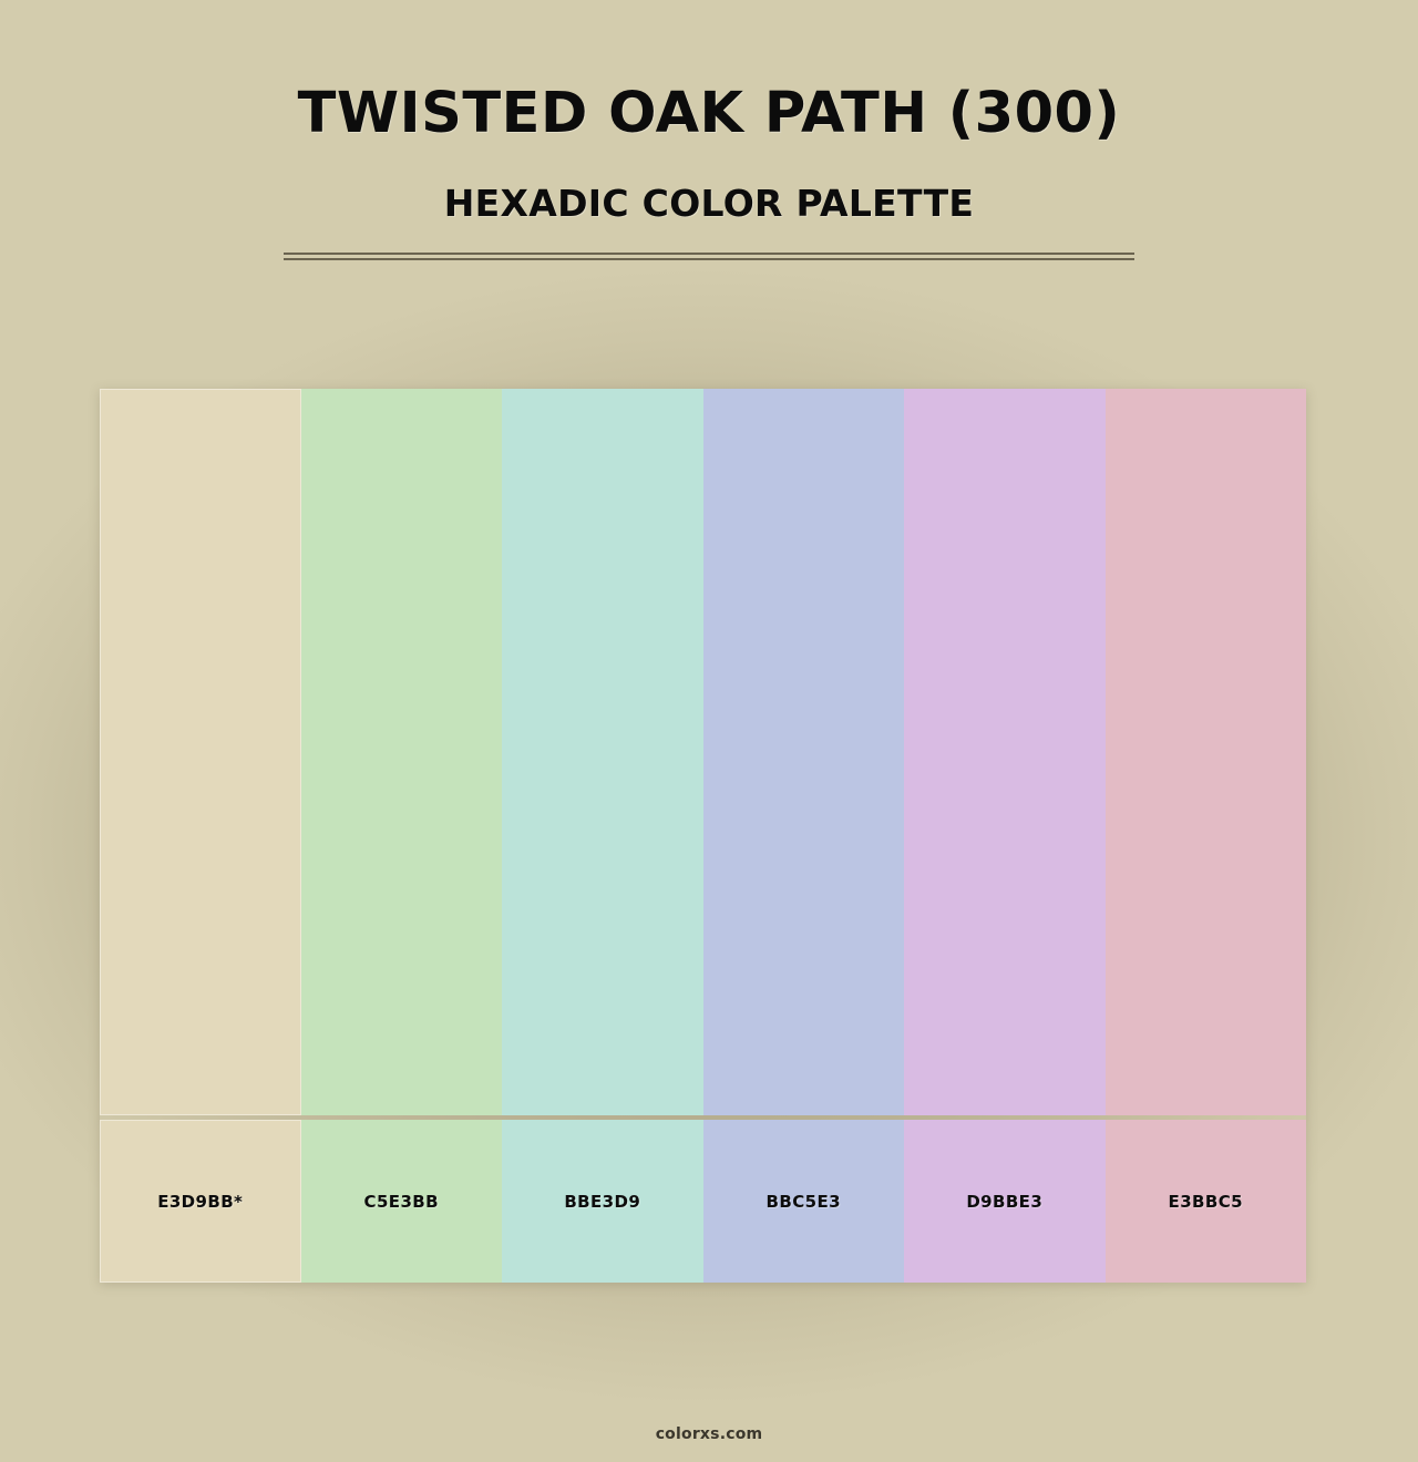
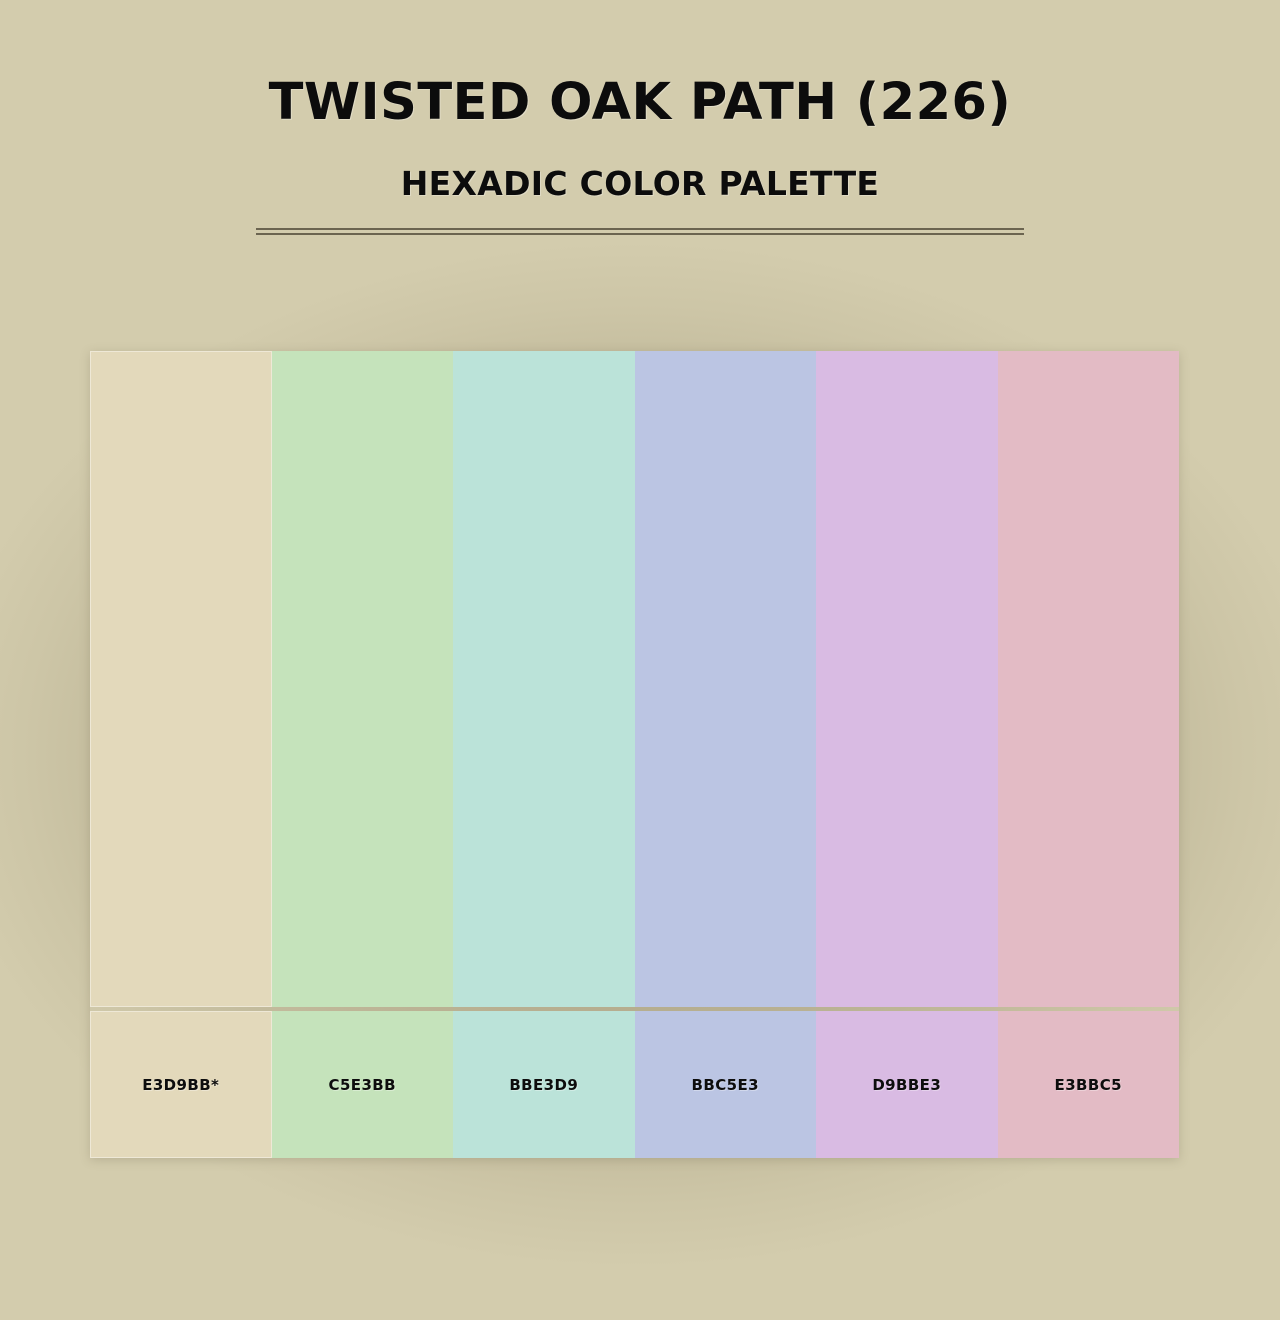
- TWISTED OAK PATH (300)
+ TWISTED OAK PATH (226)
  HEXADIC COLOR PALETTE
  E3D9BB*
  C5E3BB
  BBE3D9
  BBC5E3
  D9BBE3
  E3BBC5
- colorxs.com
